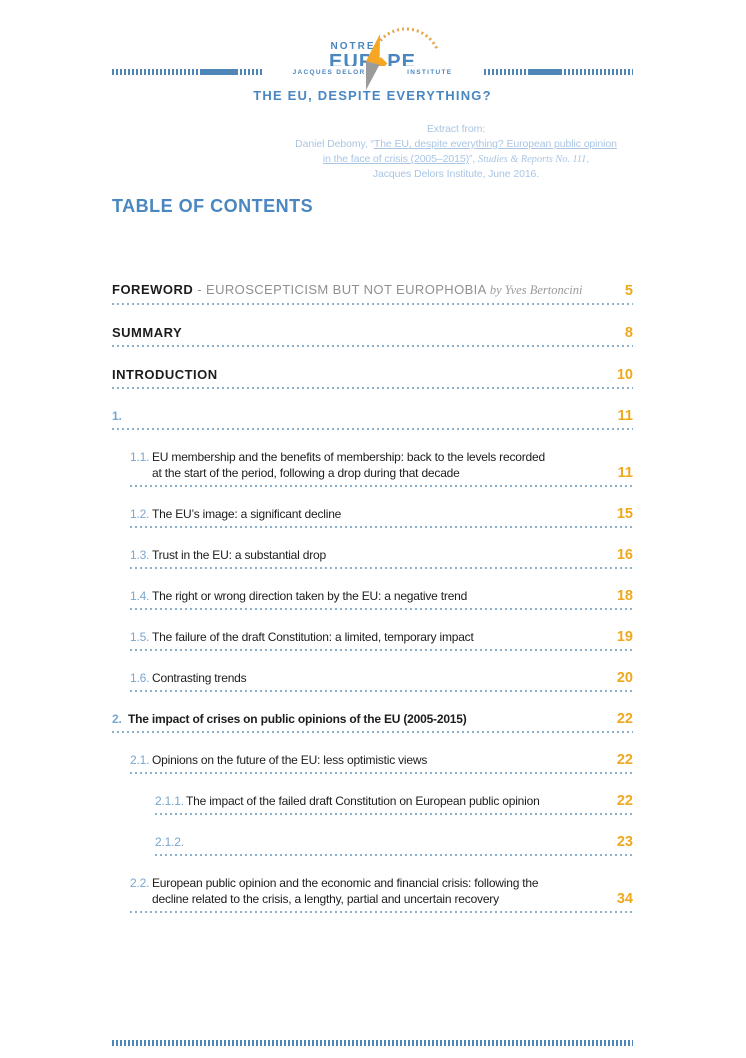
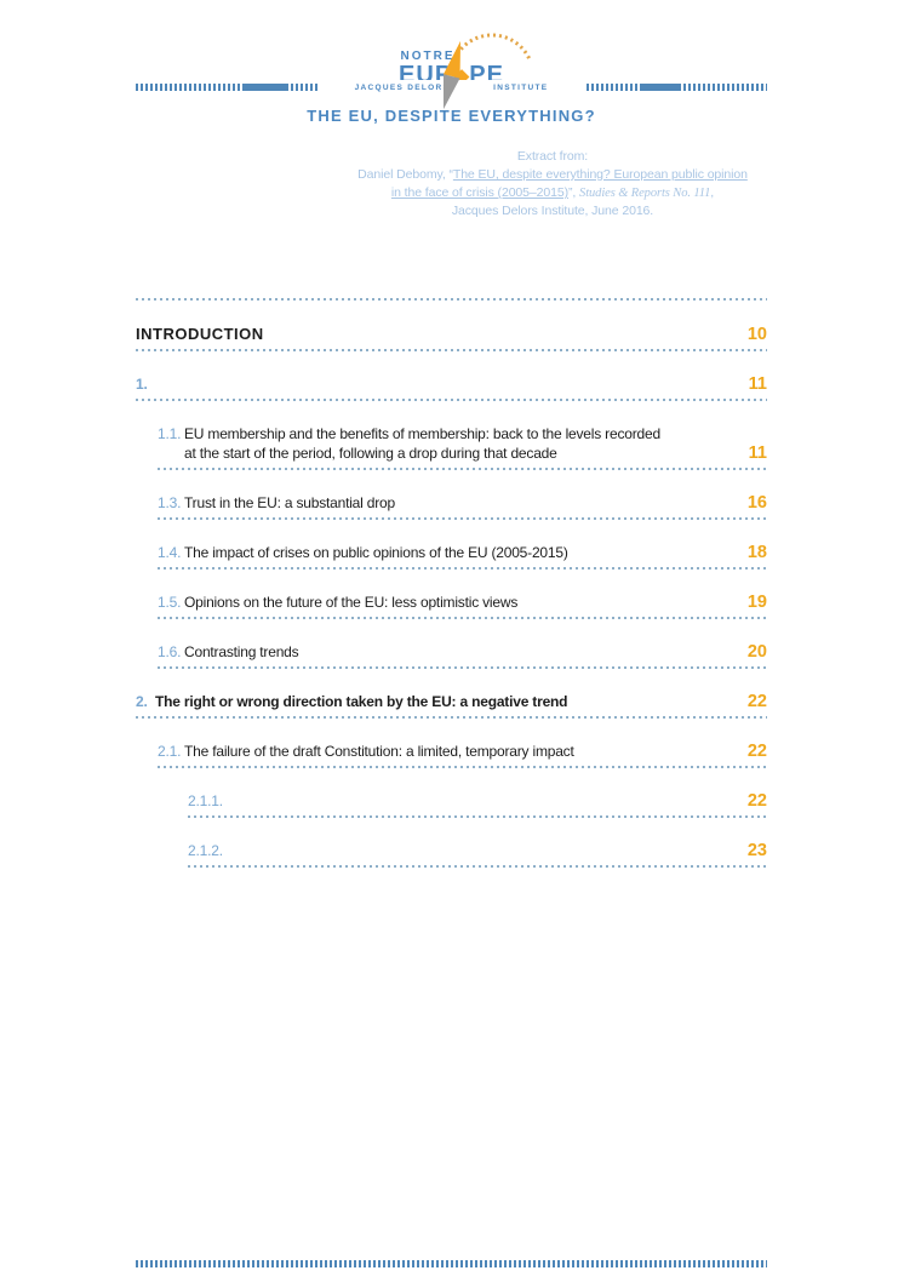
  NOTRE
  EUR PE
  THE EU, DESPITE EVERYTHING?
  Extract from:
  Daniel Debomy, “The EU, despite everything? European public opinion
  in the face of crisis (2005–2015)”, Studies & Reports No. 111,
  Jacques Delors Institute, June 2016.
- TABLE OF CONTENTS
- FOREWORD - EUROSCEPTICISM BUT NOT EUROPHOBIA by Yves Bertoncini
- 5
- SUMMARY
- 8
  INTRODUCTION
  10
  1.
  11
  1.1.
  EU membership and the benefits of membership: back to the levels recorded
  at the start of the period, following a drop during that decade
  11
- 1.2.
- The EU’s image: a significant decline
- 15
  1.3.
  Trust in the EU: a substantial drop
  16
  1.4.
- The right or wrong direction taken by the EU: a negative trend
+ The impact of crises on public opinions of the EU (2005-2015)
  18
  1.5.
- The failure of the draft Constitution: a limited, temporary impact
+ Opinions on the future of the EU: less optimistic views
  19
  1.6.
  Contrasting trends
  20
  2.
- The impact of crises on public opinions of the EU (2005-2015)
+ The right or wrong direction taken by the EU: a negative trend
  22
  2.1.
- Opinions on the future of the EU: less optimistic views
+ The failure of the draft Constitution: a limited, temporary impact
  22
  2.1.1.
- The impact of the failed draft Constitution on European public opinion
  22
  2.1.2.
  23
- 2.2.
- European public opinion and the economic and financial crisis: following the
- decline related to the crisis, a lengthy, partial and uncertain recovery
- 34
